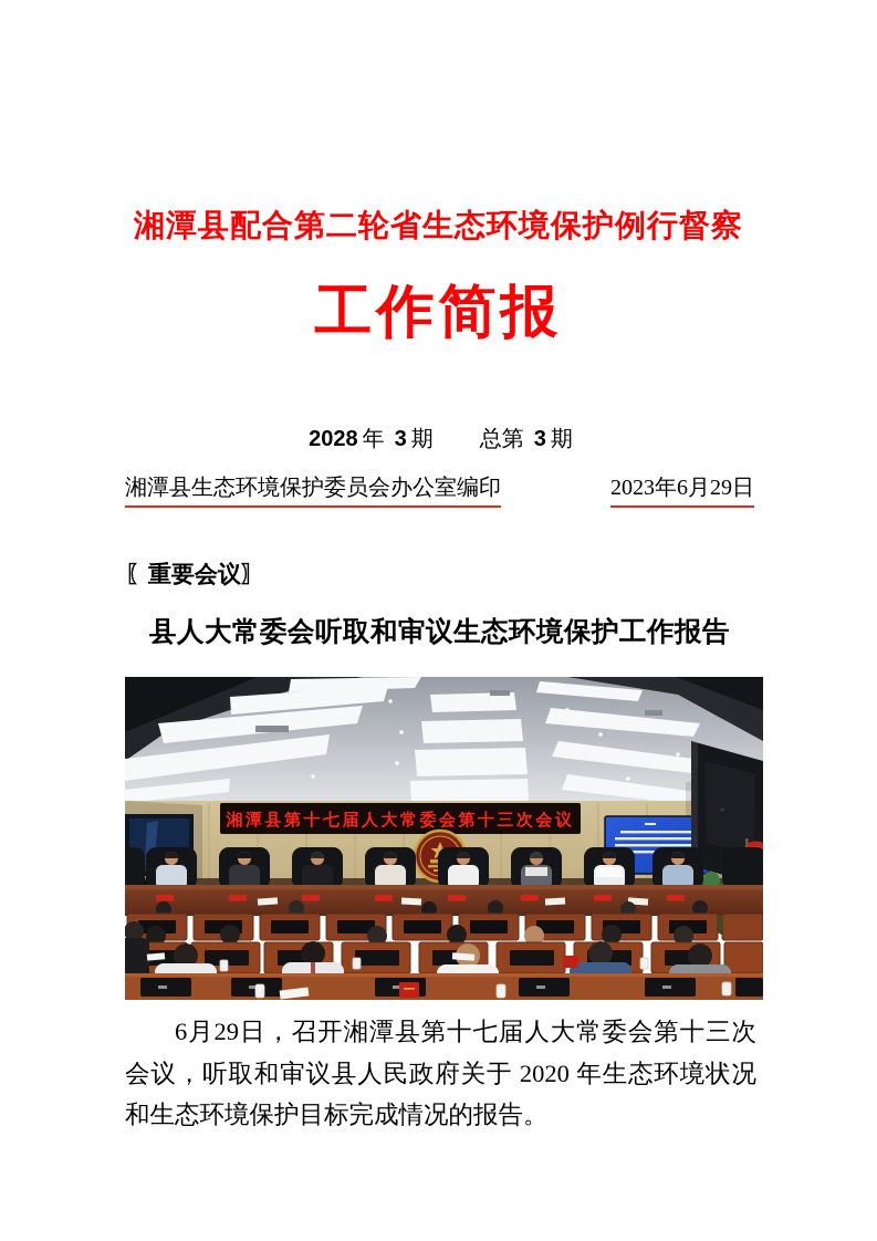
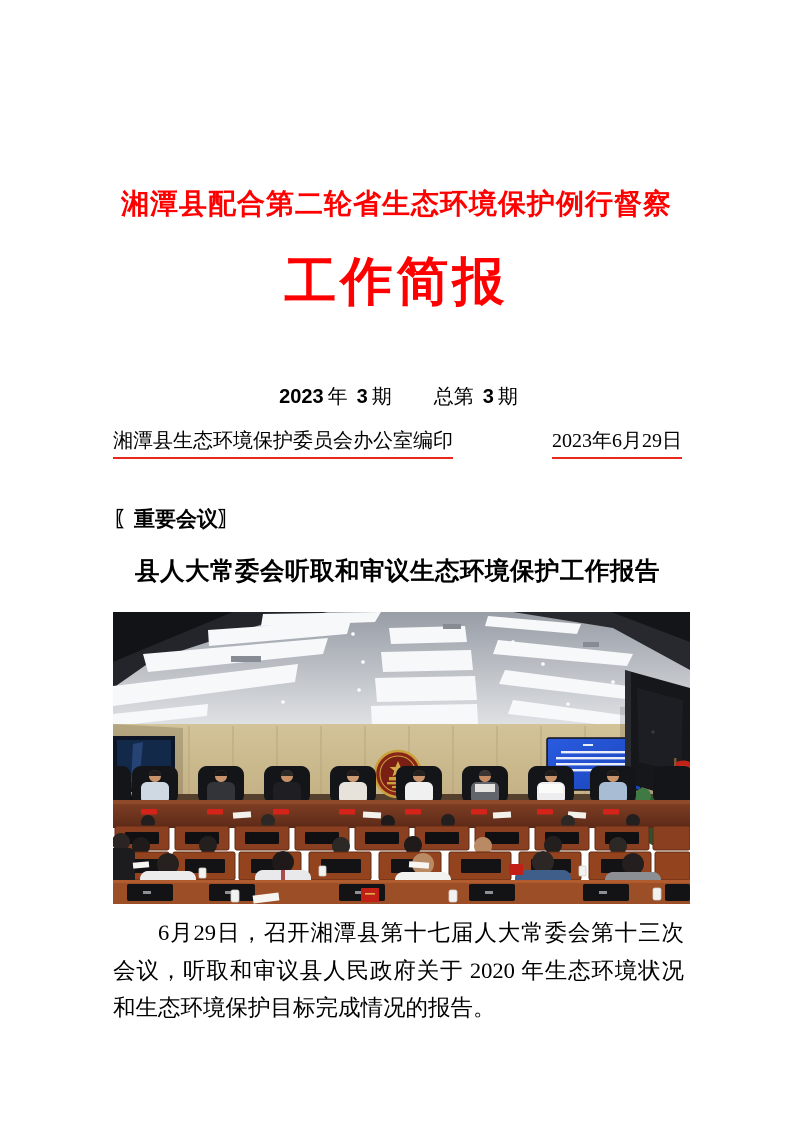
  湘潭县配合第二轮省生态环境保护例行督察
  工作简报
- 2028 年 3 期 总第 3 期
+ 2023 年 3 期 总第 3 期
  湘潭县生态环境保护委员会办公室编印
  2023年6月29日
  〖重要会议〗
  县人大常委会听取和审议生态环境保护工作报告
- 湘潭县第十七届人大常委会第十三次会议
  6月29日，召开湘潭县第十七届人大常委会第十三次会议，听取和审议县人民政府关于 2020 年生态环境状况和生态环境保护目标完成情况的报告。
